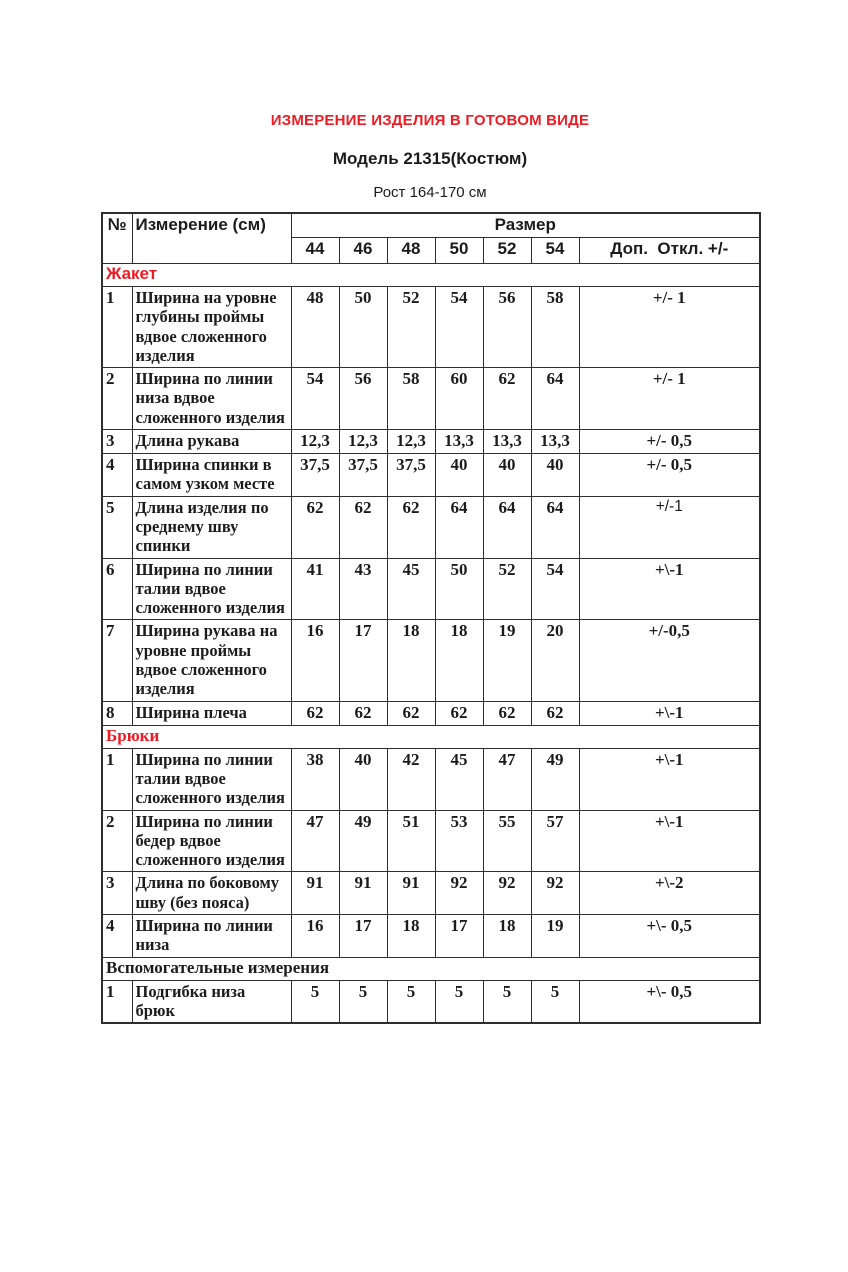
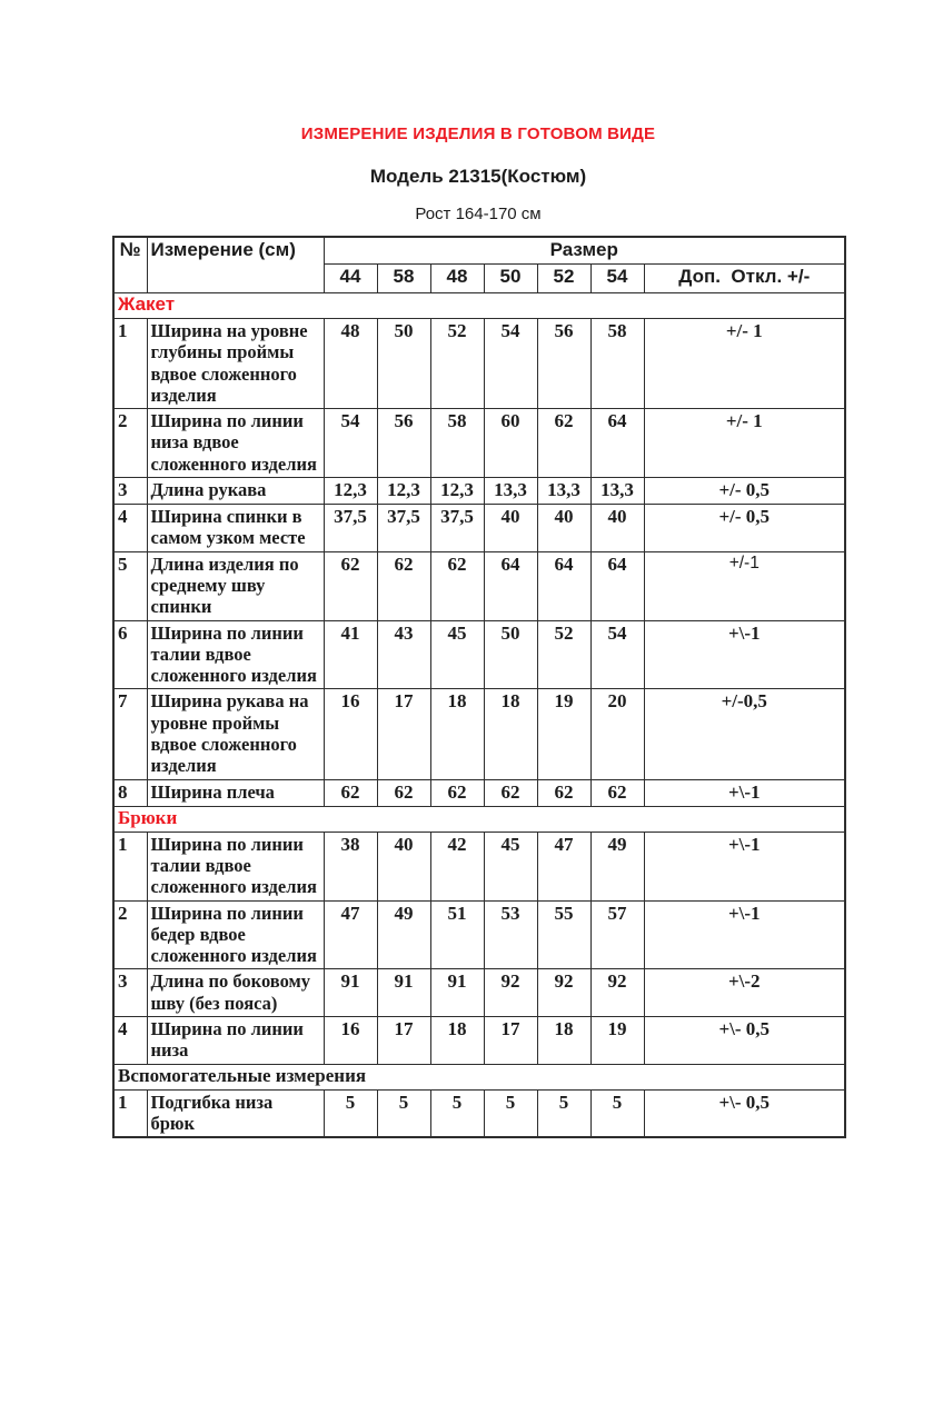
  ИЗМЕРЕНИЕ ИЗДЕЛИЯ В ГОТОВОМ ВИДЕ
  Модель 21315(Костюм)
  Рост 164-170 см
  №	Измерение (см)	Размер
- 44	46	48	50	52	54	Доп. Откл. +/-
+ 44	58	48	50	52	54	Доп. Откл. +/-
  Жакет
  1	Ширина на уровне глубины проймы вдвое сложенного изделия	48	50	52	54	56	58	+/- 1
  2	Ширина по линии низа вдвое сложенного изделия	54	56	58	60	62	64	+/- 1
  3	Длина рукава	12,3	12,3	12,3	13,3	13,3	13,3	+/- 0,5
  4	Ширина спинки в самом узком месте	37,5	37,5	37,5	40	40	40	+/- 0,5
  5	Длина изделия по среднему шву спинки	62	62	62	64	64	64	+/-1
  6	Ширина по линии талии вдвое сложенного изделия	41	43	45	50	52	54	+\-1
  7	Ширина рукава на уровне проймы вдвое сложенного изделия	16	17	18	18	19	20	+/-0,5
  8	Ширина плеча	62	62	62	62	62	62	+\-1
  Брюки
  1	Ширина по линии талии вдвое сложенного изделия	38	40	42	45	47	49	+\-1
  2	Ширина по линии бедер вдвое сложенного изделия	47	49	51	53	55	57	+\-1
  3	Длина по боковому шву (без пояса)	91	91	91	92	92	92	+\-2
  4	Ширина по линии низа	16	17	18	17	18	19	+\- 0,5
  Вспомогательные измерения
  1	Подгибка низа брюк	5	5	5	5	5	5	+\- 0,5
